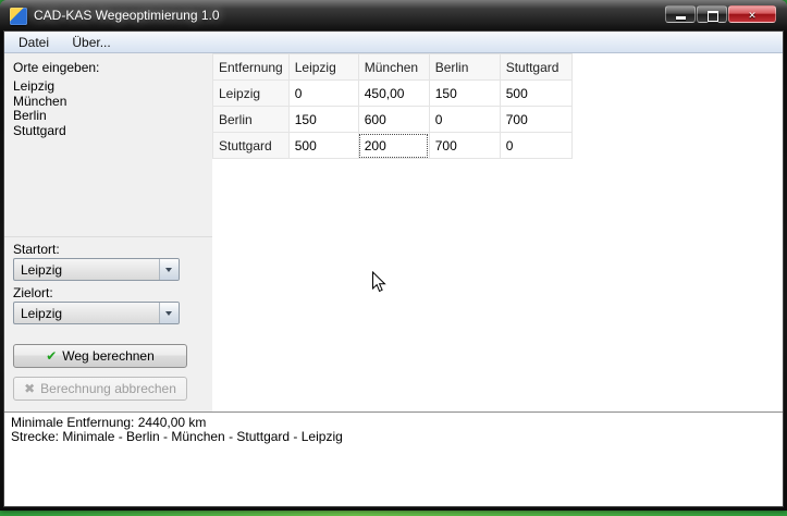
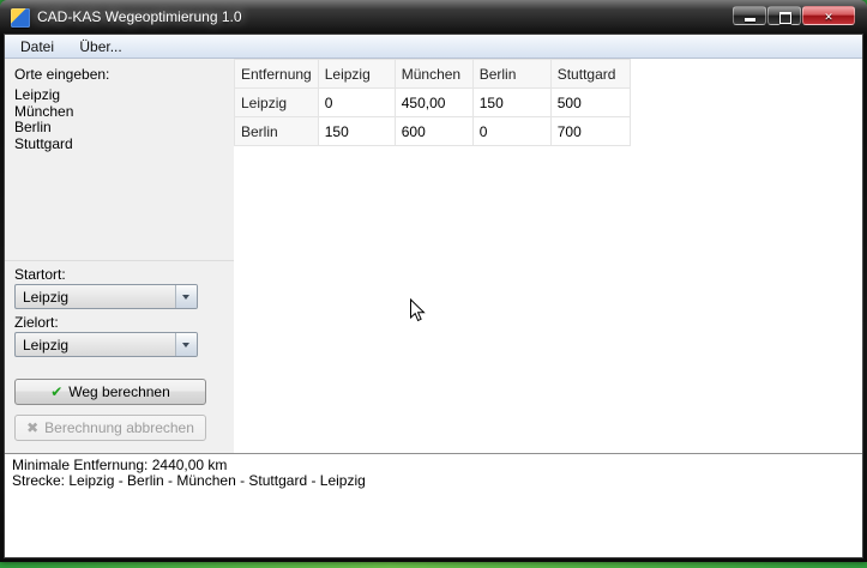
  CAD-KAS Wegeoptimierung 1.0
  ✕
  Datei Über...
  Orte eingeben:
  Leipzig
  München
  Berlin
  Stuttgard
  Startort:
  Leipzig
  Zielort:
  Leipzig
  ✔ Weg berechnen
  ✖ Berechnung abbrechen
  Entfernung	Leipzig	München	Berlin	Stuttgard
  Leipzig	0	450,00	150	500
  Berlin	150	600	0	700
- Stuttgard	500	200	700	0
  Minimale Entfernung: 2440,00 km
- Strecke: Minimale - Berlin - München - Stuttgard - Leipzig
+ Strecke: Leipzig - Berlin - München - Stuttgard - Leipzig
